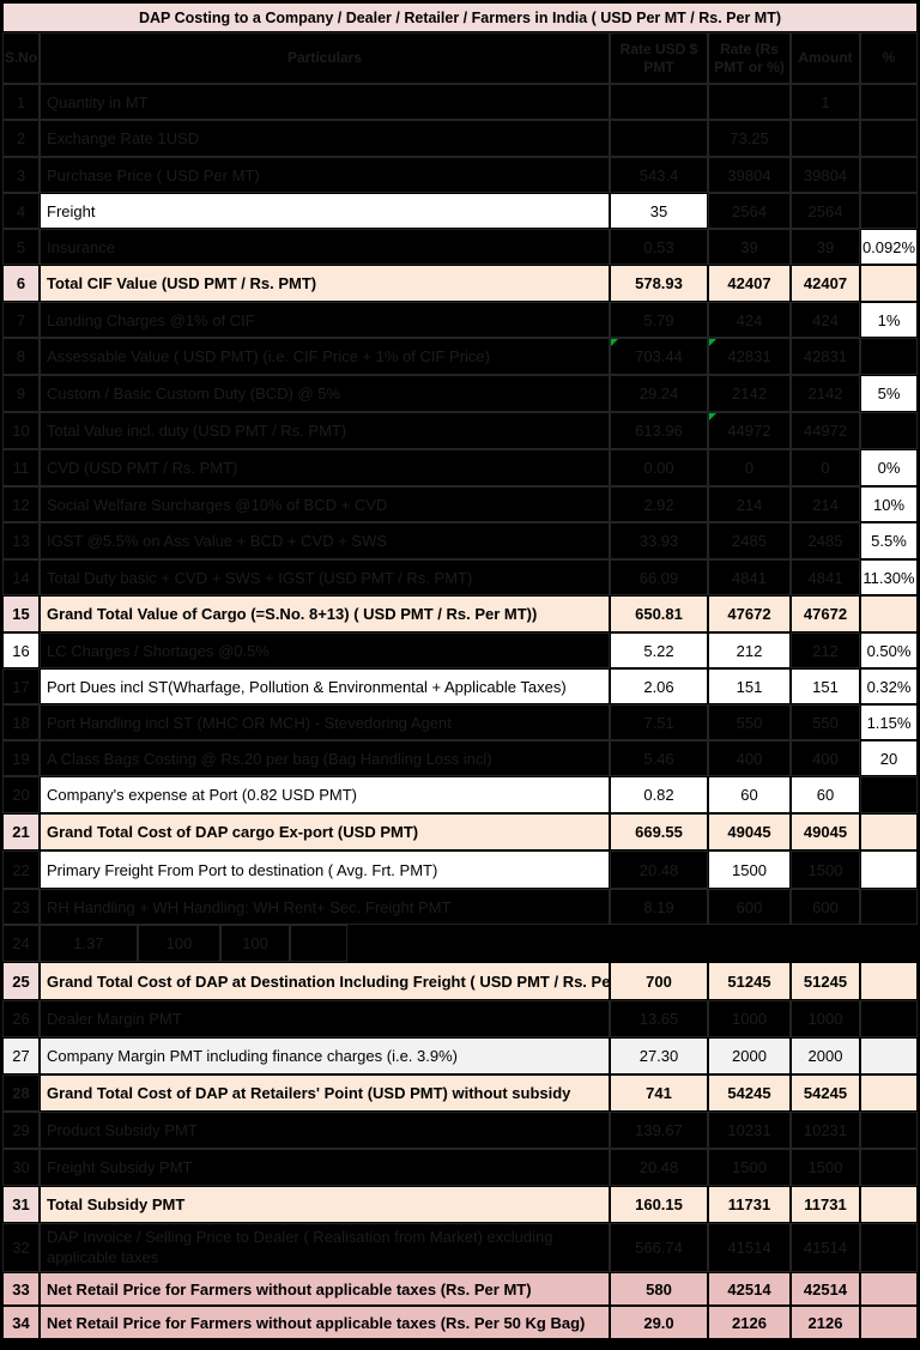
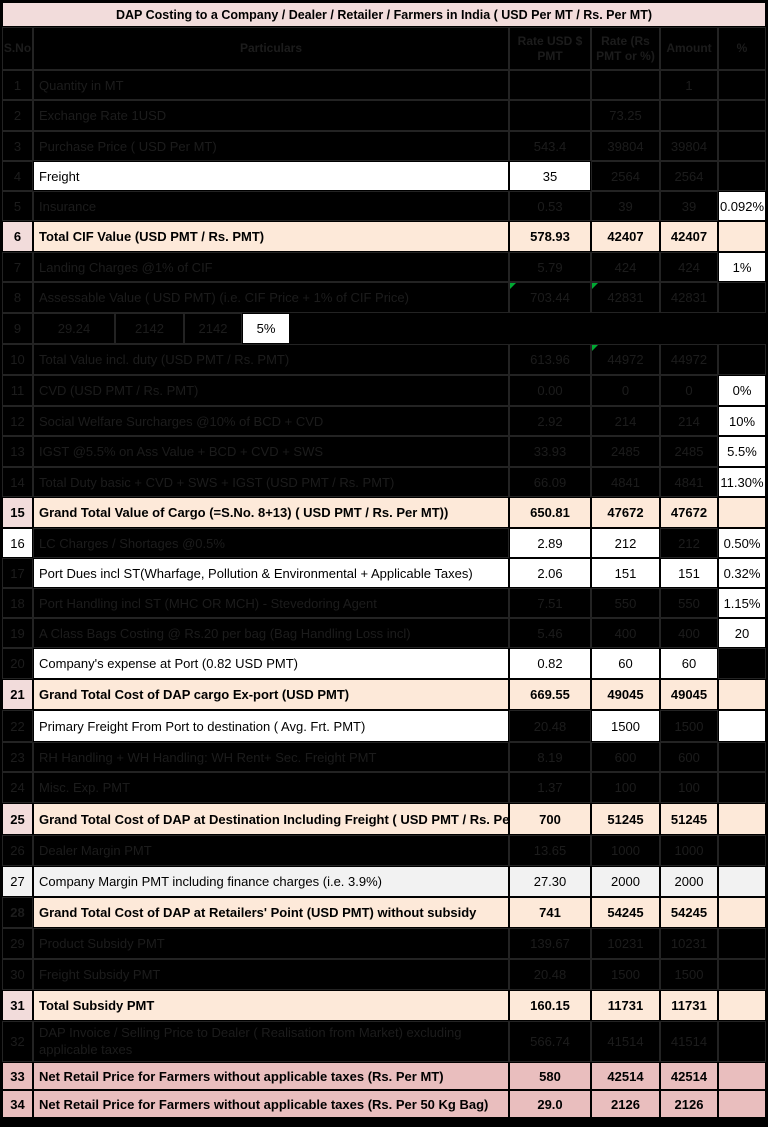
  DAP Costing to a Company / Dealer / Retailer / Farmers in India ( USD Per MT / Rs. Per MT)
  S.No
  Particulars
  Rate USD $
  PMT
  Rate (Rs
  PMT or %)
  Amount
  %
  1
  Quantity in MT
  1
  2
  Exchange Rate 1USD
  73.25
  3
  Purchase Price ( USD Per MT)
  543.4
  39804
  39804
  4
  Freight
  35
  2564
  2564
  5
  Insurance
  0.53
  39
  39
  0.092%
  6
  Total CIF Value (USD PMT / Rs. PMT)
  578.93
  42407
  42407
  7
  Landing Charges @1% of CIF
  5.79
  424
  424
  1%
  8
  Assessable Value ( USD PMT) (i.e. CIF Price + 1% of CIF Price)
  703.44
  42831
  42831
  9
- Custom / Basic Custom Duty (BCD) @ 5%
  29.24
  2142
  2142
  5%
  10
  Total Value incl. duty (USD PMT / Rs. PMT)
  613.96
  44972
  44972
  11
  CVD (USD PMT / Rs. PMT)
  0.00
  0
  0
  0%
  12
  Social Welfare Surcharges @10% of BCD + CVD
  2.92
  214
  214
  10%
  13
  IGST @5.5% on Ass Value + BCD + CVD + SWS
  33.93
  2485
  2485
  5.5%
  14
  Total Duty basic + CVD + SWS + IGST (USD PMT / Rs. PMT)
  66.09
  4841
  4841
  11.30%
  15
  Grand Total Value of Cargo (=S.No. 8+13) ( USD PMT / Rs. Per MT))
  650.81
  47672
  47672
  16
  LC Charges / Shortages @0.5%
- 5.22
+ 2.89
  212
  212
  0.50%
  17
  Port Dues incl ST(Wharfage, Pollution & Environmental + Applicable Taxes)
  2.06
  151
  151
  0.32%
  18
  Port Handling incl ST (MHC OR MCH) - Stevedoring Agent
  7.51
  550
  550
  1.15%
  19
  A Class Bags Costing @ Rs.20 per bag (Bag Handling Loss incl)
  5.46
  400
  400
  20
  20
  Company's expense at Port (0.82 USD PMT)
  0.82
  60
  60
  21
  Grand Total Cost of DAP cargo Ex-port (USD PMT)
  669.55
  49045
  49045
  22
  Primary Freight From Port to destination ( Avg. Frt. PMT)
  20.48
  1500
  1500
  23
  RH Handling + WH Handling: WH Rent+ Sec. Freight PMT
  8.19
  600
  600
  24
+ Misc. Exp. PMT
  1.37
  100
  100
  25
  Grand Total Cost of DAP at Destination Including Freight ( USD PMT / Rs. Pe
  700
  51245
  51245
  26
  Dealer Margin PMT
  13.65
  1000
  1000
  27
  Company Margin PMT including finance charges (i.e. 3.9%)
  27.30
  2000
  2000
  28
  Grand Total Cost of DAP at Retailers' Point (USD PMT) without subsidy
  741
  54245
  54245
  29
  Product Subsidy PMT
  139.67
  10231
  10231
  30
  Freight Subsidy PMT
  20.48
  1500
  1500
  31
  Total Subsidy PMT
  160.15
  11731
  11731
  32
  DAP Invoice / Selling Price to Dealer ( Realisation from Market) excluding applicable taxes
  566.74
  41514
  41514
  33
  Net Retail Price for Farmers without applicable taxes (Rs. Per MT)
  580
  42514
  42514
  34
  Net Retail Price for Farmers without applicable taxes (Rs. Per 50 Kg Bag)
  29.0
  2126
  2126
